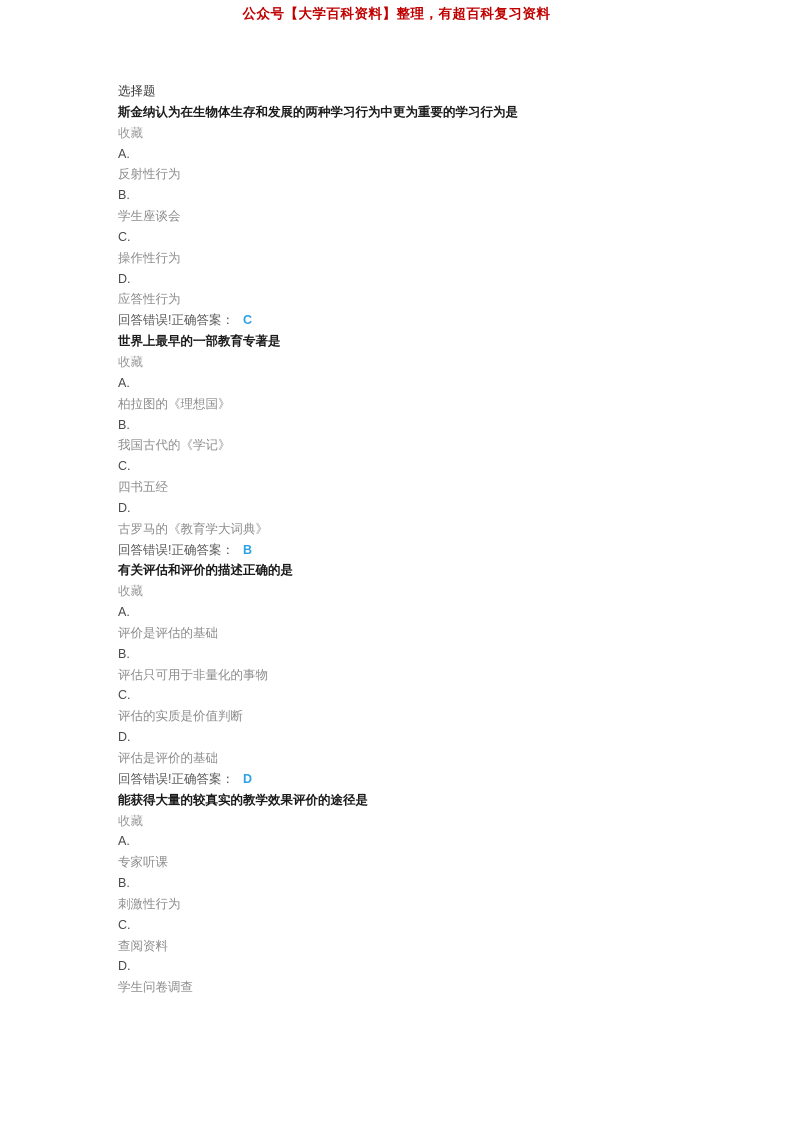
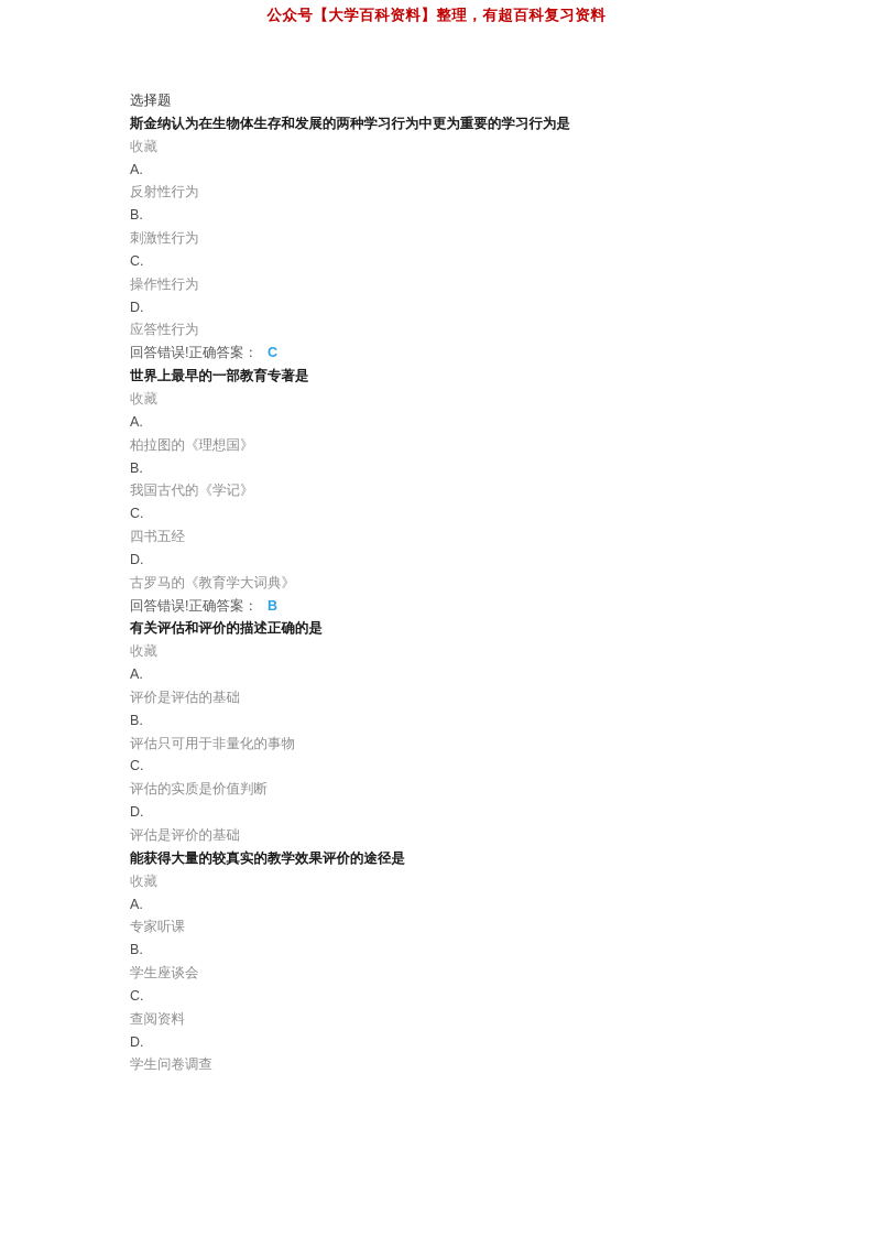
  公众号【大学百科资料】整理，有超百科复习资料
  选择题
  斯金纳认为在生物体生存和发展的两种学习行为中更为重要的学习行为是
  收藏
  A.
  反射性行为
  B.
- 学生座谈会
+ 刺激性行为
  C.
  操作性行为
  D.
  应答性行为
  回答错误!正确答案： C
  世界上最早的一部教育专著是
  收藏
  A.
  柏拉图的《理想国》
  B.
  我国古代的《学记》
  C.
  四书五经
  D.
  古罗马的《教育学大词典》
  回答错误!正确答案： B
  有关评估和评价的描述正确的是
  收藏
  A.
  评价是评估的基础
  B.
  评估只可用于非量化的事物
  C.
  评估的实质是价值判断
  D.
  评估是评价的基础
- 回答错误!正确答案： D
  能获得大量的较真实的教学效果评价的途径是
  收藏
  A.
  专家听课
  B.
- 刺激性行为
+ 学生座谈会
  C.
  查阅资料
  D.
  学生问卷调查
